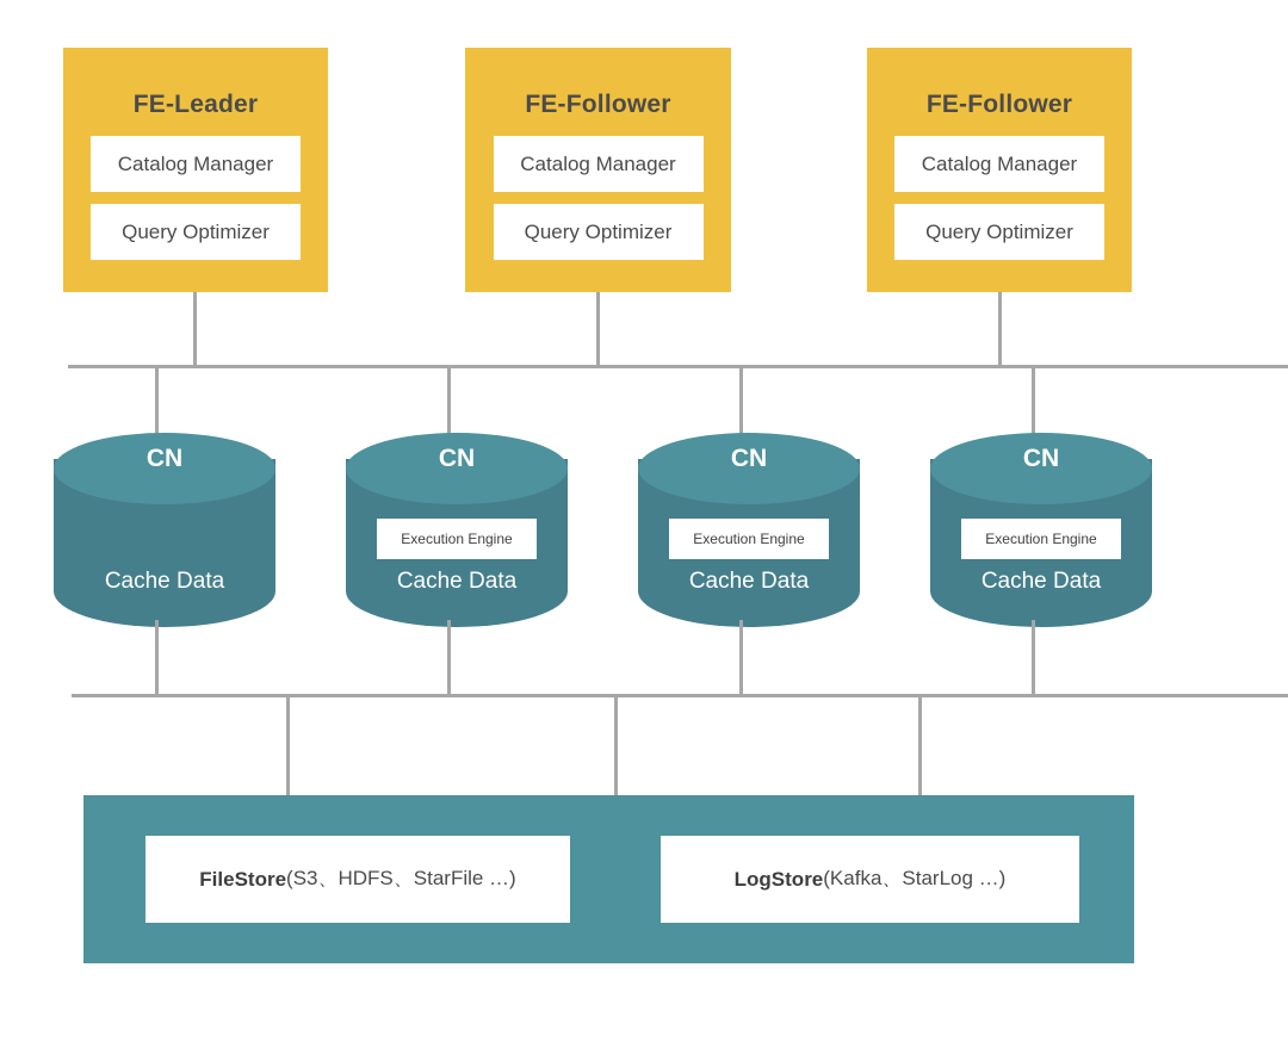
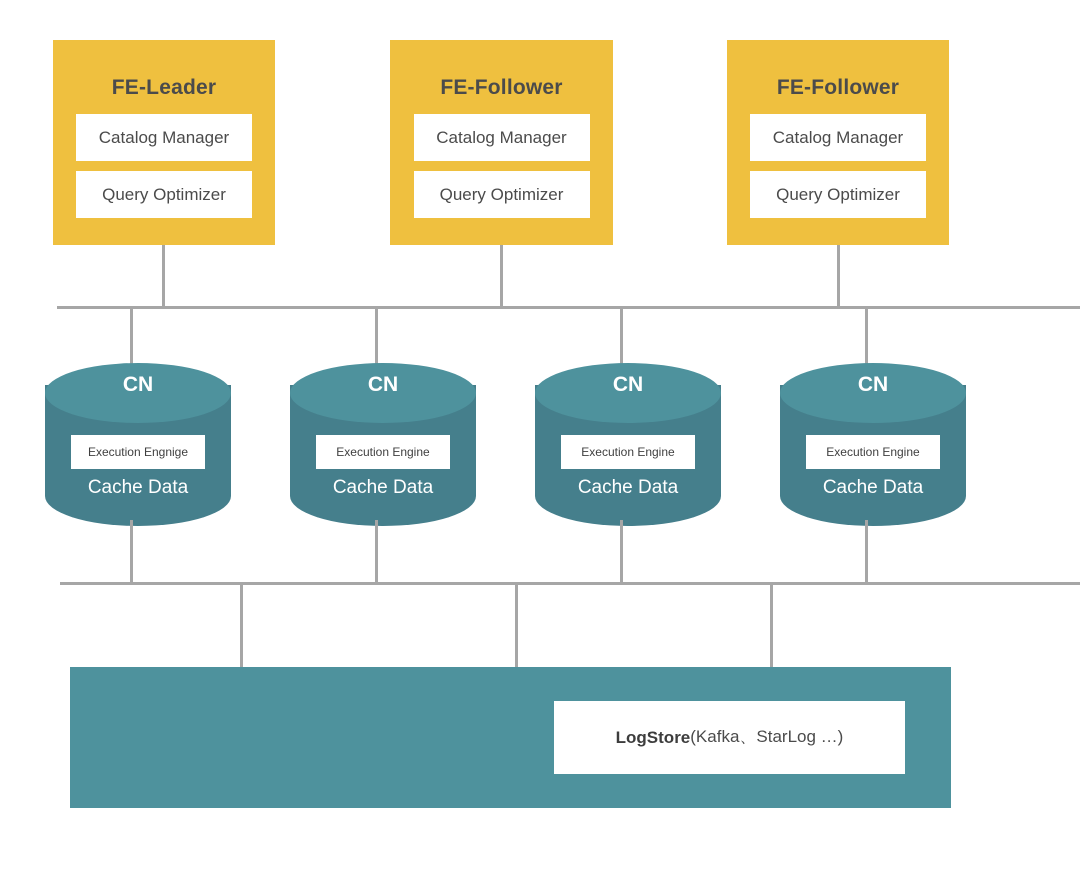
  FE-Leader
  Catalog Manager
  Query Optimizer
  FE-Follower
  Catalog Manager
  Query Optimizer
  FE-Follower
  Catalog Manager
  Query Optimizer
  CN
+ Execution Engnige
  Cache Data
  CN
  Execution Engine
  Cache Data
  CN
  Execution Engine
  Cache Data
  CN
  Execution Engine
  Cache Data
- FileStore
- (S3、HDFS、StarFile …)
  LogStore
  (Kafka、StarLog …)
